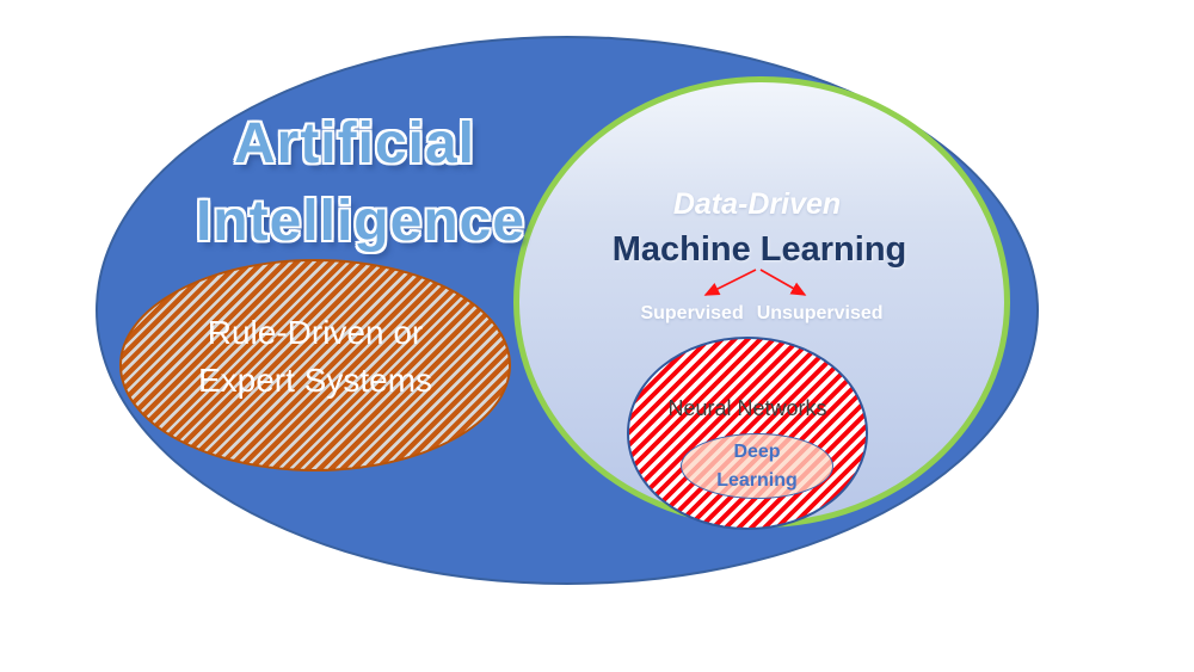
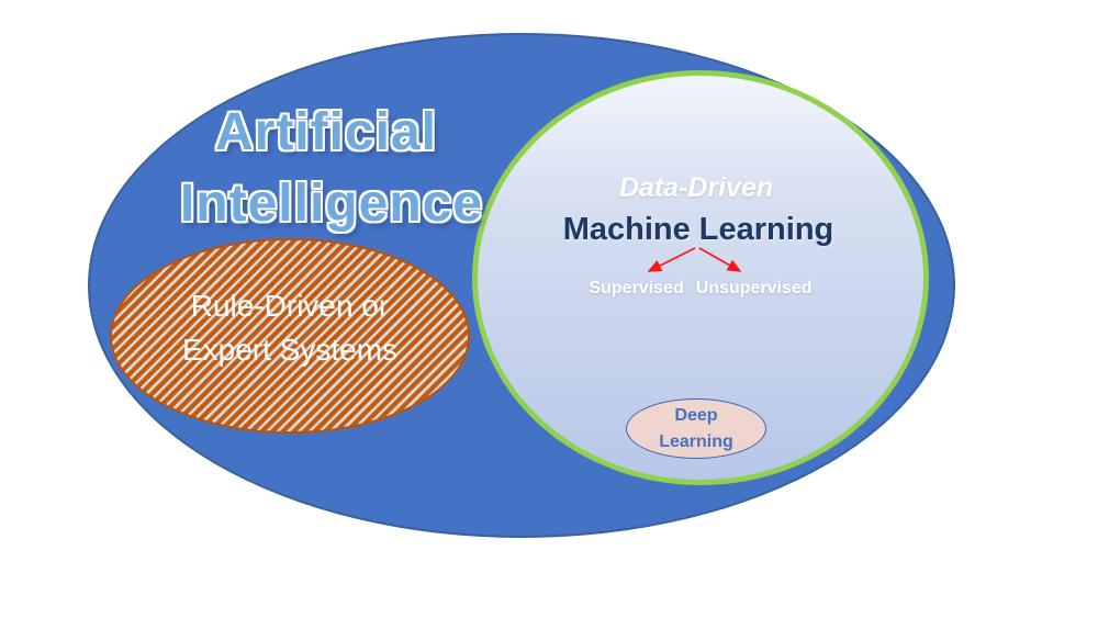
  Artificial
  Intelligence
  Rule-Driven or
  Expert Systems
  Data-Driven
  Machine Learning
  Supervised
  Unsupervised
- Neural Networks
  Deep
  Learning
